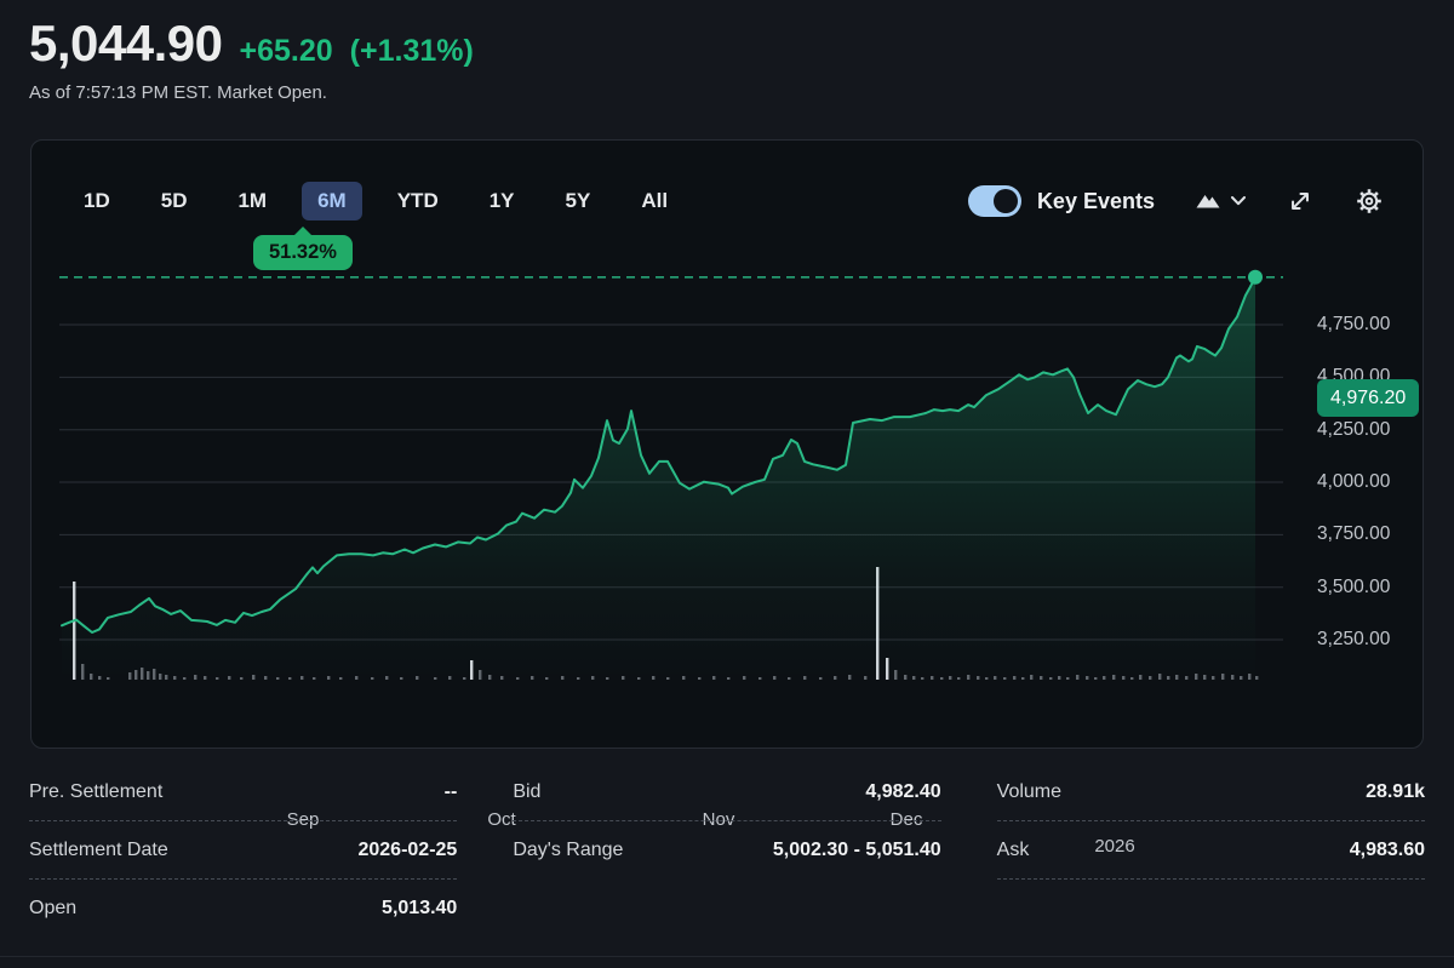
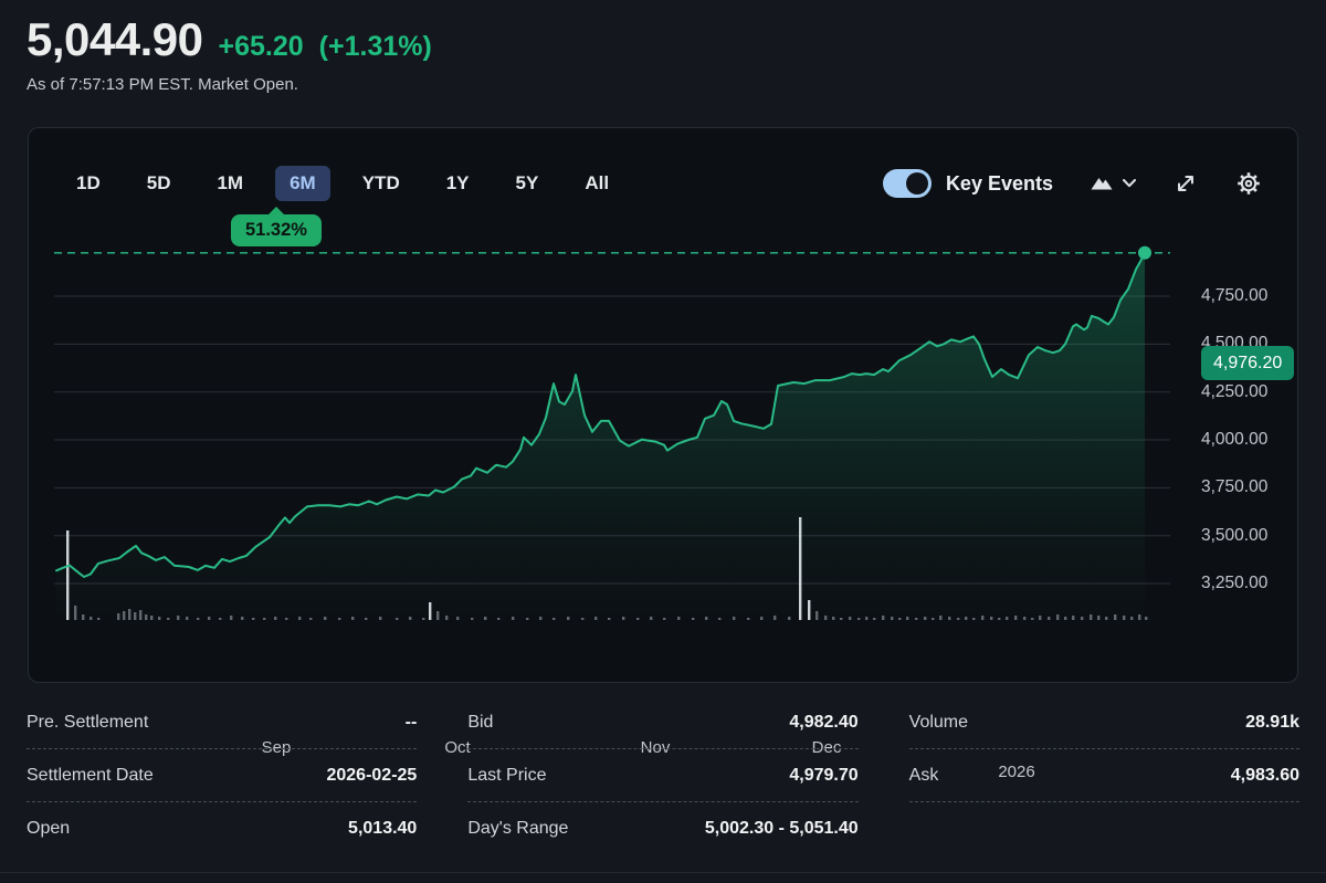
  5,044.90
  +65.20
  (+1.31%)
  As of 7:57:13 PM EST. Market Open.
  1D
  5D
  1M
  6M
  YTD
  1Y
  5Y
  All
  Key Events
  51.32%
  4,750.00
  4,500.00
  4,250.00
  4,000.00
  3,750.00
  3,500.00
  3,250.00
  Sep
  Oct
  Nov
  Dec
  2026
  4,976.20
  Pre. Settlement
  --
  Settlement Date
  2026-02-25
  Open
  5,013.40
  Bid
  4,982.40
+ Last Price
+ 4,979.70
  Day's Range
  5,002.30 - 5,051.40
  Volume
  28.91k
  Ask
  4,983.60
